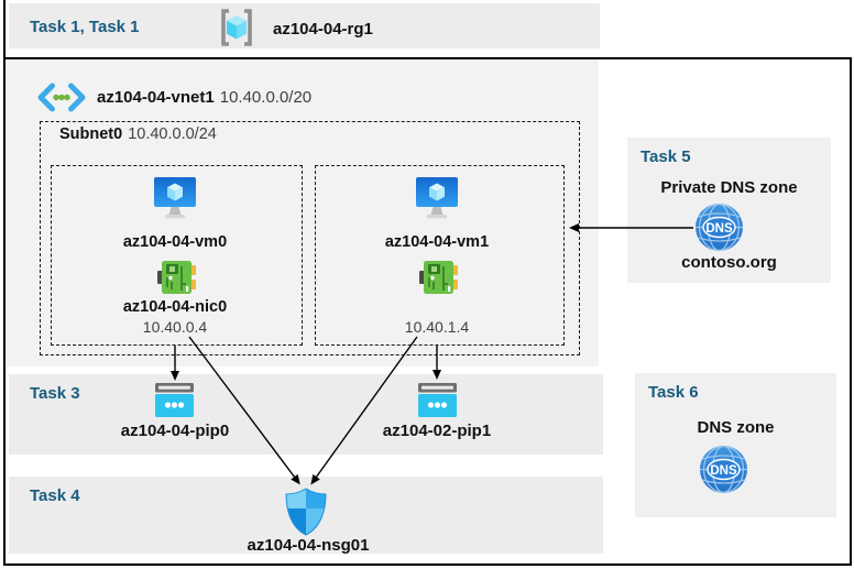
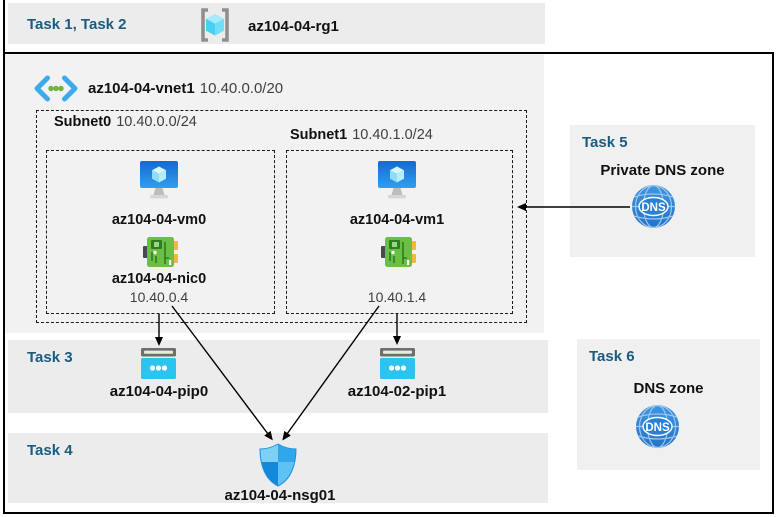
- Task 1, Task 1
+ Task 1, Task 2
  az104-04-rg1
  az104-04-vnet1 10.40.0.0/20
  Subnet0 10.40.0.0/24
+ Subnet1 10.40.1.0/24
  az104-04-vm0
  az104-04-nic0
  10.40.0.4
  az104-04-vm1
  10.40.1.4
  Task 3
  az104-04-pip0
  az104-02-pip1
  Task 4
  az104-04-nsg01
  Task 5
  Private DNS zone
  DNS
- contoso.org
  Task 6
  DNS zone
  DNS
